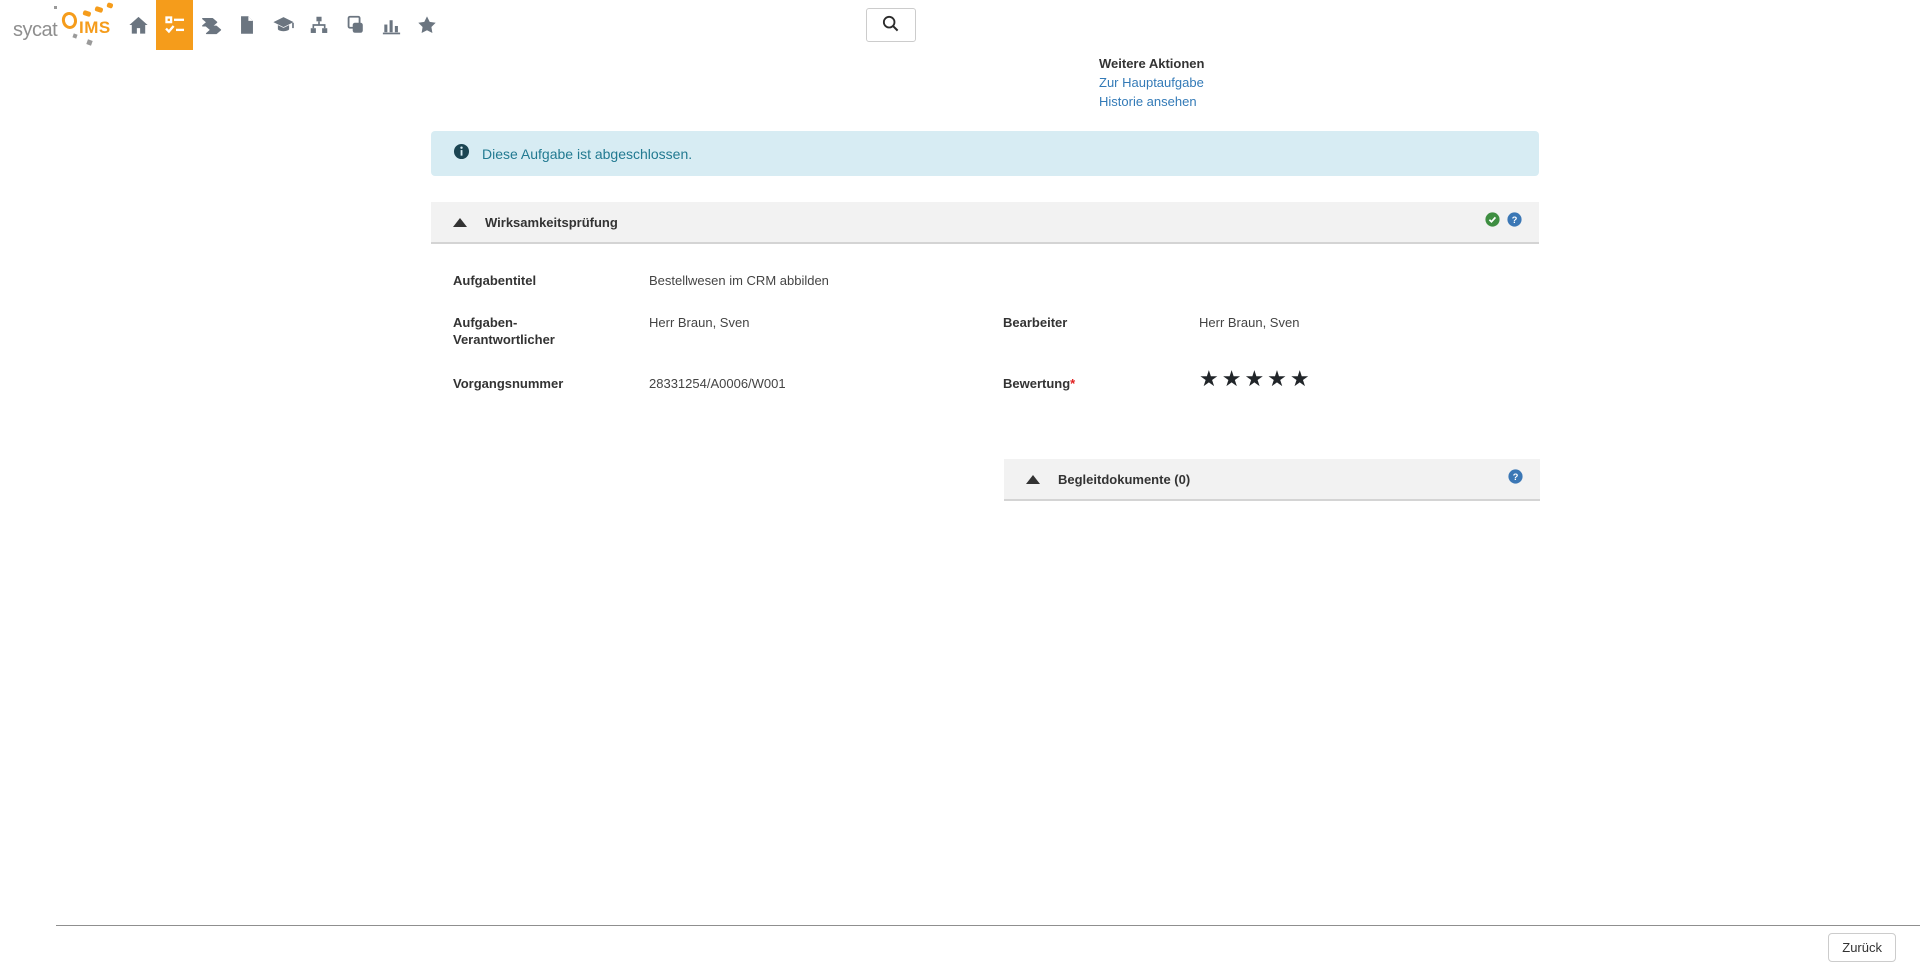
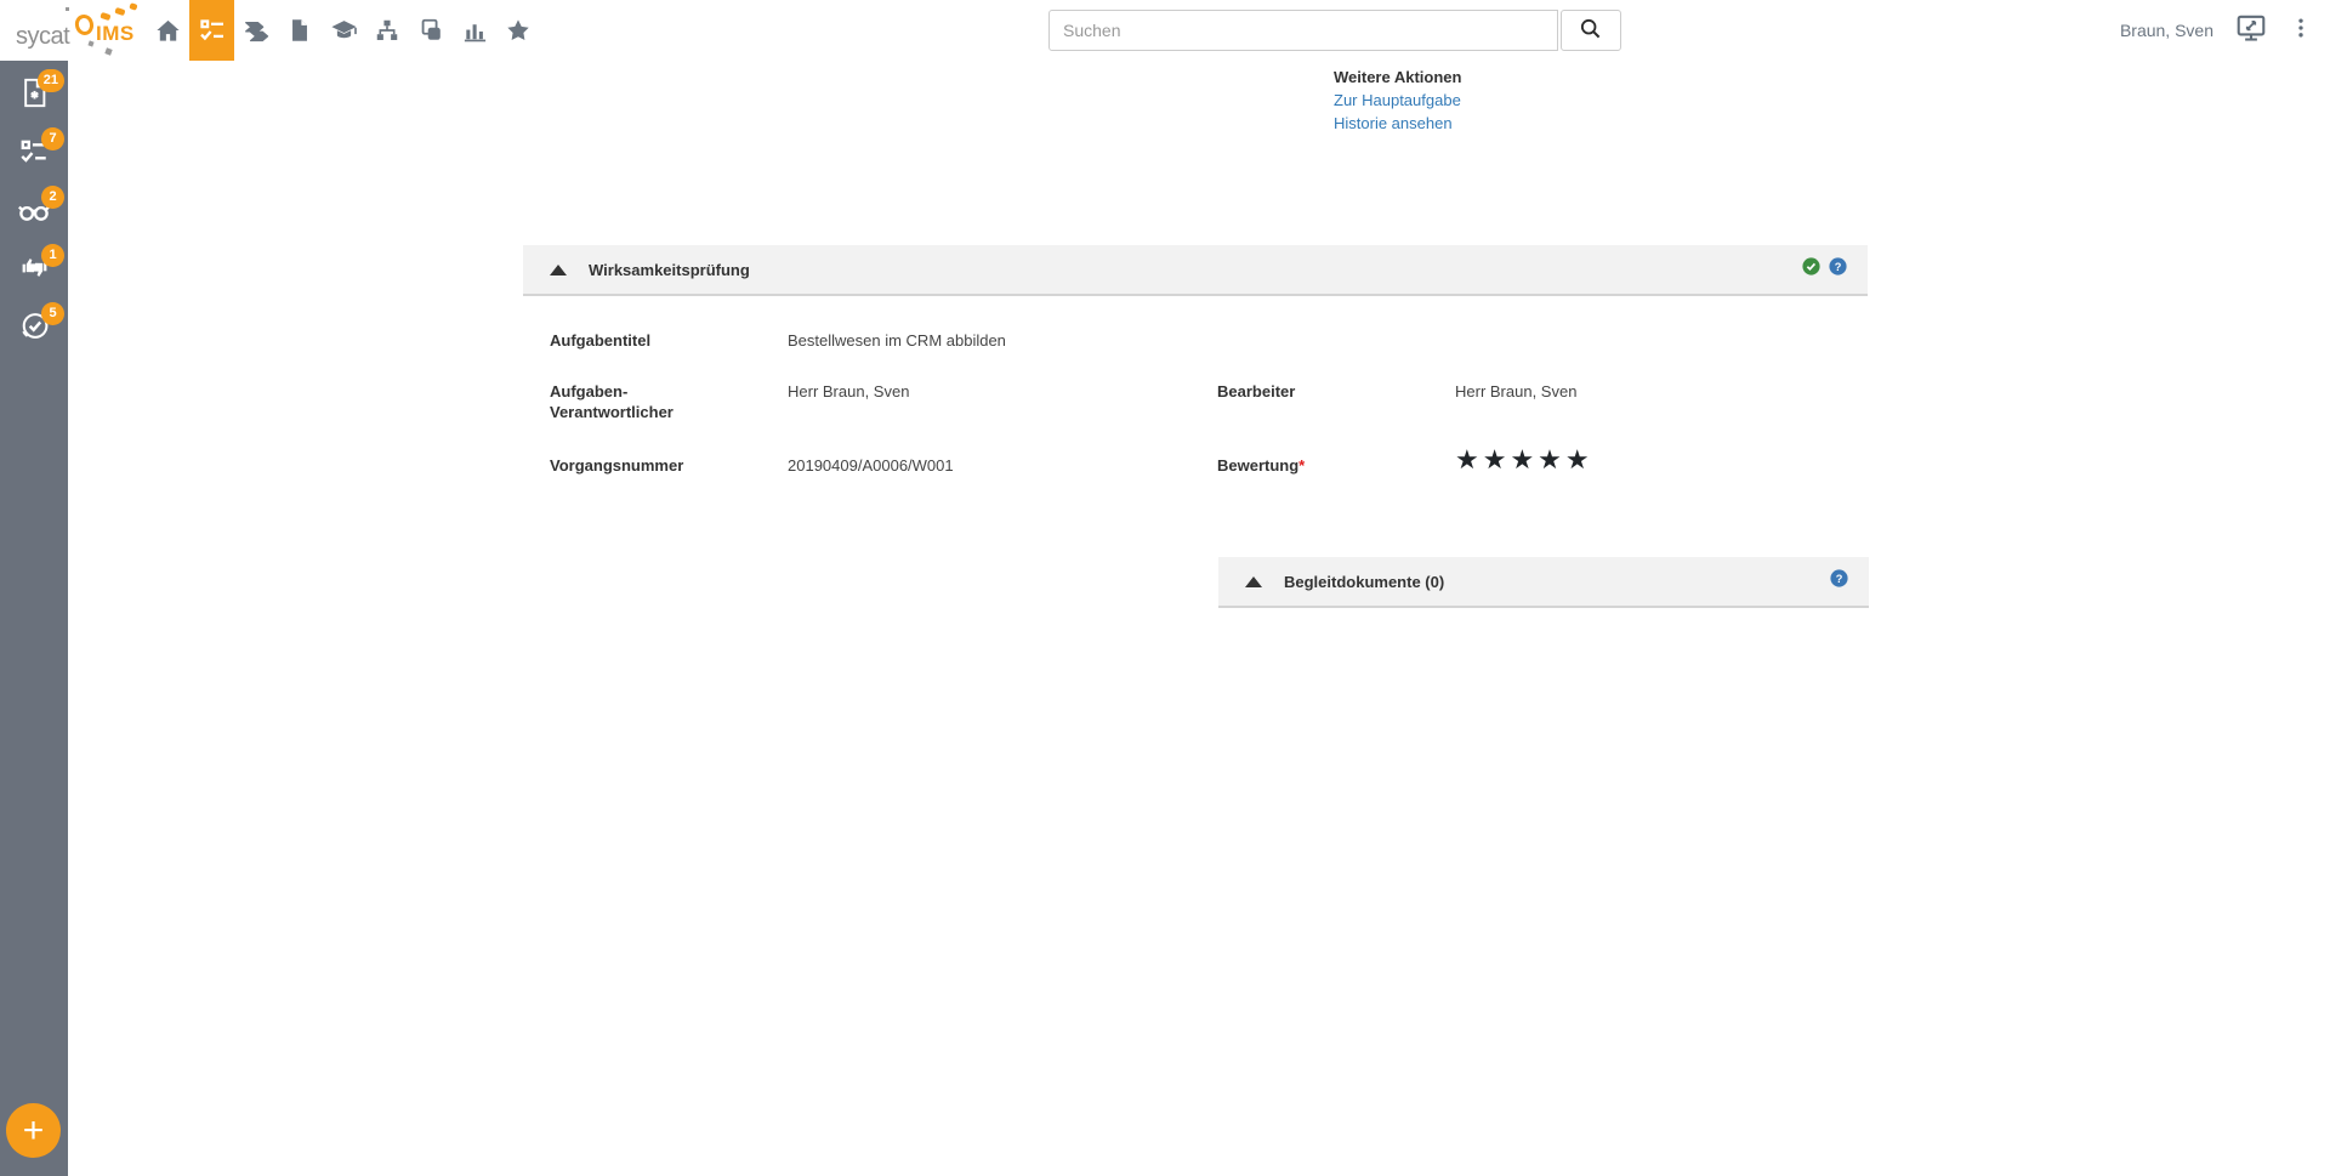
  sycat
  IMS
+ Suchen
+ Braun, Sven
+ 21
+ 7
+ 2
+ 1
+ 5
+ +
  Weitere Aktionen
  Zur Hauptaufgabe
  Historie ansehen
- Diese Aufgabe ist abgeschlossen.
  Wirksamkeitsprüfung
  ?
  Aufgabentitel
  Bestellwesen im CRM abbilden
  Aufgaben-Verantwortlicher
  Herr Braun, Sven
  Bearbeiter
  Herr Braun, Sven
  Vorgangsnummer
- 28331254/A0006/W001
+ 20190409/A0006/W001
  Bewertung*
  ★★★★★
  Begleitdokumente (0)
  ?
- Zurück
